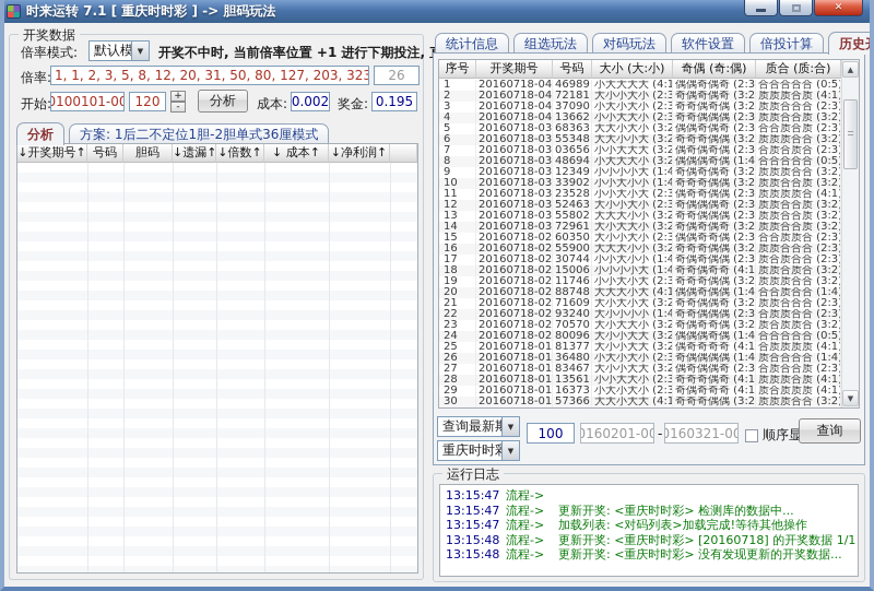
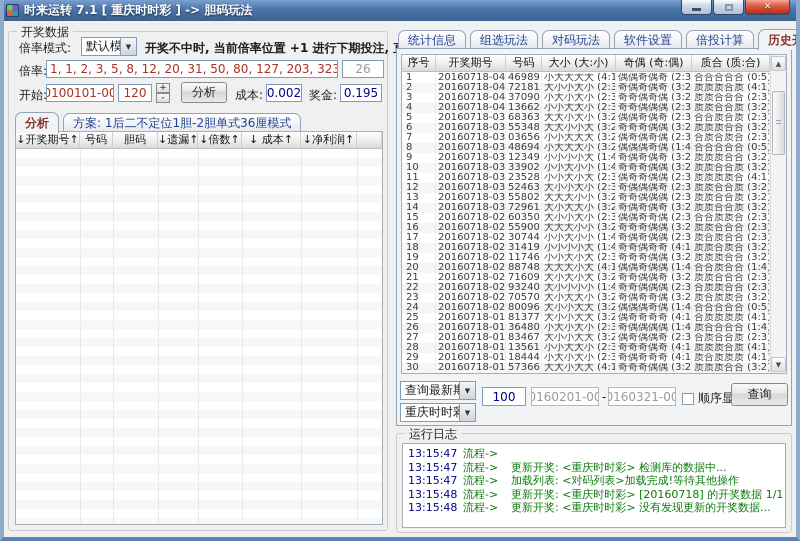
  时来运转 7.1 [ 重庆时时彩 ] -> 胆码玩法
  ✕
  开奖数据
  倍率模式:
  默认模
  ▼
  开奖不中时, 当前倍率位置 +1 进行下期投注,
  26
  0100101-00
  120
  +
  -
  分析
  成本:
  0.002
  奖金:
  0.195
  分析
  方案: 1后二不定位1胆-2胆单式36厘模式
  ↓开奖期号↑
  号码
  胆码
  ↓遗漏↑
  ↓倍数↑
  ↓ 成本↑
  ↓净利润↑
  统计信息
  组选玩法
  对码玩法
  软件设置
  倍投计算
  序号
  开奖期号
  号码
  大小 (大:小)
  奇偶 (奇:偶)
  质合 (质:合)
  1
  20160718-04
  46989
  小大大大大 (4:1
  偶偶奇偶奇 (2:3
  合合合合合 (0:5
  2
  20160718-04
  72181
  大小小大小 (2:3
  奇偶奇偶奇 (3:2
  质质质合质 (4:1
  3
  20160718-04
  37090
  小大小大小 (2:3
  奇奇偶奇偶 (3:2
  质质合合合 (2:3
  4
  20160718-04
  13662
  小小大大小 (2:3
  奇奇偶偶偶 (2:3
  质质合合质 (3:2
  5
  20160718-03
  68363
  大大小大小 (3:2
  偶偶奇偶奇 (2:3
  合合质合质 (2:3
  6
  20160718-03
  55348
  大大小小大 (3:2
  奇奇奇偶偶 (3:2
  质质质合合 (3:2
  7
  20160718-03
  03656
  小小大大大 (3:2
  偶奇偶奇偶 (2:3
  合质合质合 (2:3
  8
  20160718-03
  48694
  小大大大小 (3:2
  偶偶偶奇偶 (1:4
  合合合合合 (0:5
  9
  20160718-03
  12349
  小小小小大 (1:4
  奇偶奇偶奇 (3:2
  质质质合合 (3:2
  10
  20160718-03
  33902
  小小大小小 (1:4
  奇奇奇偶偶 (3:2
  质质合合质 (3:2
  11
  20160718-03
  23528
  小小大小大 (2:3
  偶奇奇偶偶 (2:3
  质质质质合 (4:1
  12
  20160718-03
  52463
  大小小大小 (2:3
  奇偶偶偶奇 (2:3
  质质合合质 (3:2
  13
  20160718-03
  55802
  大大大小小 (3:2
  奇奇偶偶偶 (2:3
  质质合合质 (3:2
  14
  20160718-03
  72961
  大小大大小 (3:2
  奇偶奇偶奇 (3:2
  质质合合质 (3:2
  15
  20160718-02
  60350
  大小小大小 (2:3
  偶偶奇奇偶 (2:3
  合合质质合 (2:3
  16
  20160718-02
  55900
  大大大小小 (3:2
  奇奇奇偶偶 (3:2
  质质合合合 (2:3
  17
  20160718-02
  30744
  小小大小小 (1:4
  奇偶奇偶偶 (2:3
  质合质合合 (2:3
  18
  20160718-02
- 15006
+ 31419
  小小小小大 (1:4
  奇奇偶奇奇 (4:1
  质质合质合 (3:2
  19
  20160718-02
  11746
  小小大小大 (2:3
  奇奇奇偶偶 (3:2
  质质质合合 (3:2
  20
  20160718-02
  88748
  大大大小大 (4:1
  偶偶奇偶偶 (1:4
  合合质合合 (1:4
  21
  20160718-02
  71609
  大小大小大 (3:2
  奇奇偶偶奇 (3:2
  质质合合合 (2:3
  22
  20160718-02
  93240
  大小小小小 (1:4
  奇奇偶偶偶 (2:3
  合质质合合 (2:3
  23
  20160718-02
  70570
  大小大大小 (3:2
  奇偶奇奇偶 (3:2
  质合质质合 (3:2
  24
  20160718-02
  80096
  大小小大大 (3:2
  偶偶偶奇偶 (1:4
  合合合合合 (0:5
  25
  20160718-01
  81377
  大小小大大 (3:2
  偶奇奇奇奇 (4:1
  合质质质质 (4:1
  26
  20160718-01
  36480
  小大小大小 (2:3
  奇偶偶偶偶 (1:4
  质合合合合 (1:4
  27
  20160718-01
  83467
  大小小大大 (3:2
  偶奇偶偶奇 (2:3
  合质合合质 (2:3
  28
  20160718-01
  13561
  小小大大小 (2:3
  奇奇奇偶奇 (4:1
  质质质合质 (4:1
  29
  20160718-01
- 16373
+ 18444
  小大小大小 (2:3
  奇偶奇奇奇 (4:1
  质合质质质 (4:1
  30
  20160718-01
  57366
  大大小大大 (4:1
  奇奇奇偶偶 (3:2
  质质质合合 (3:2
  ▲
  ▼
  ▼
  重庆时时
  ▼
  100
  0160201-00
  -
  0160321-00
  顺序显
  查询
  运行日志
  13:15:47
  流程->
  13:15:47
  流程->
  更新开奖: <重庆时时彩> 检测库的数据中...
  13:15:47
  流程->
  加载列表: <对码列表>加载完成!等待其他操作
  13:15:48
  流程->
  更新开奖: <重庆时时彩> [20160718] 的开奖数据 1/1
  13:15:48
  流程->
  更新开奖: <重庆时时彩> 没有发现更新的开奖数据...
